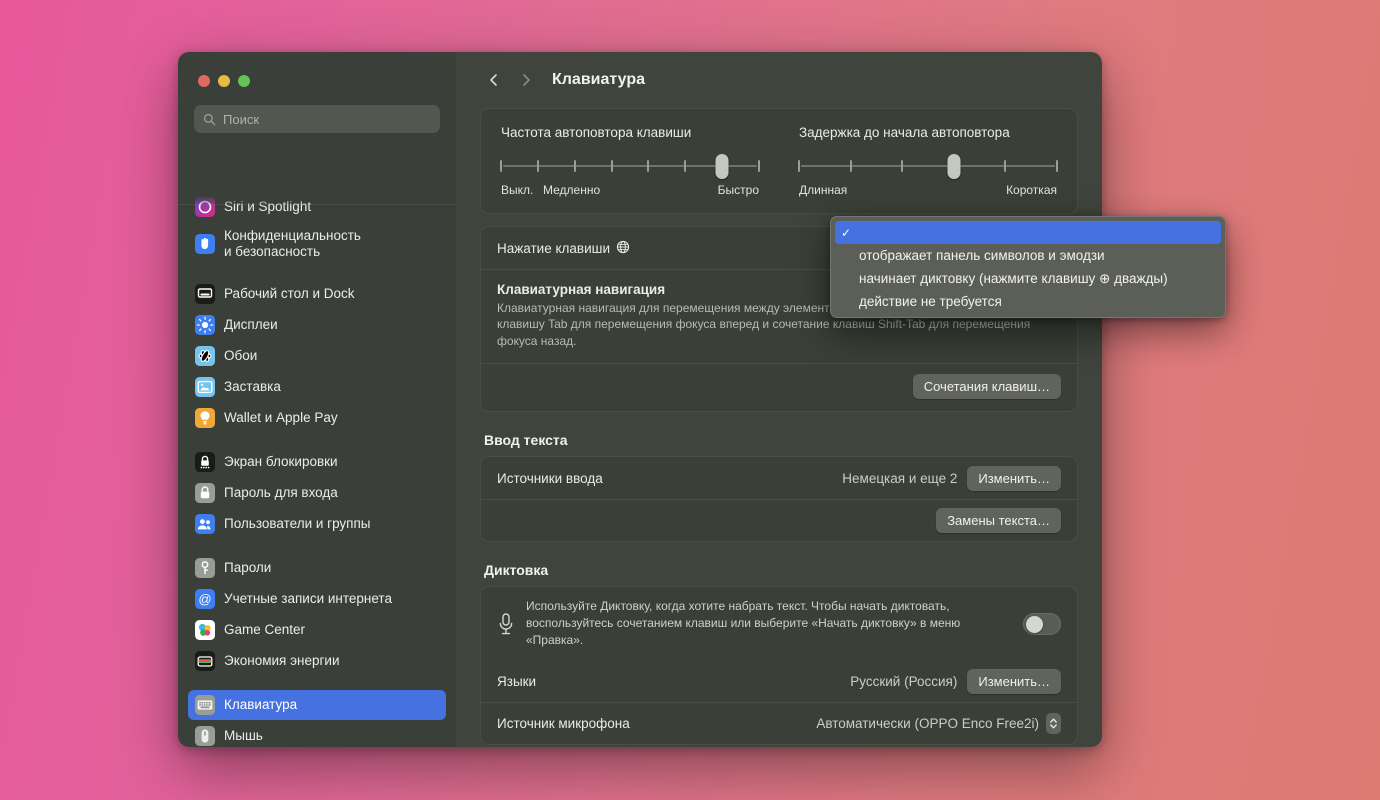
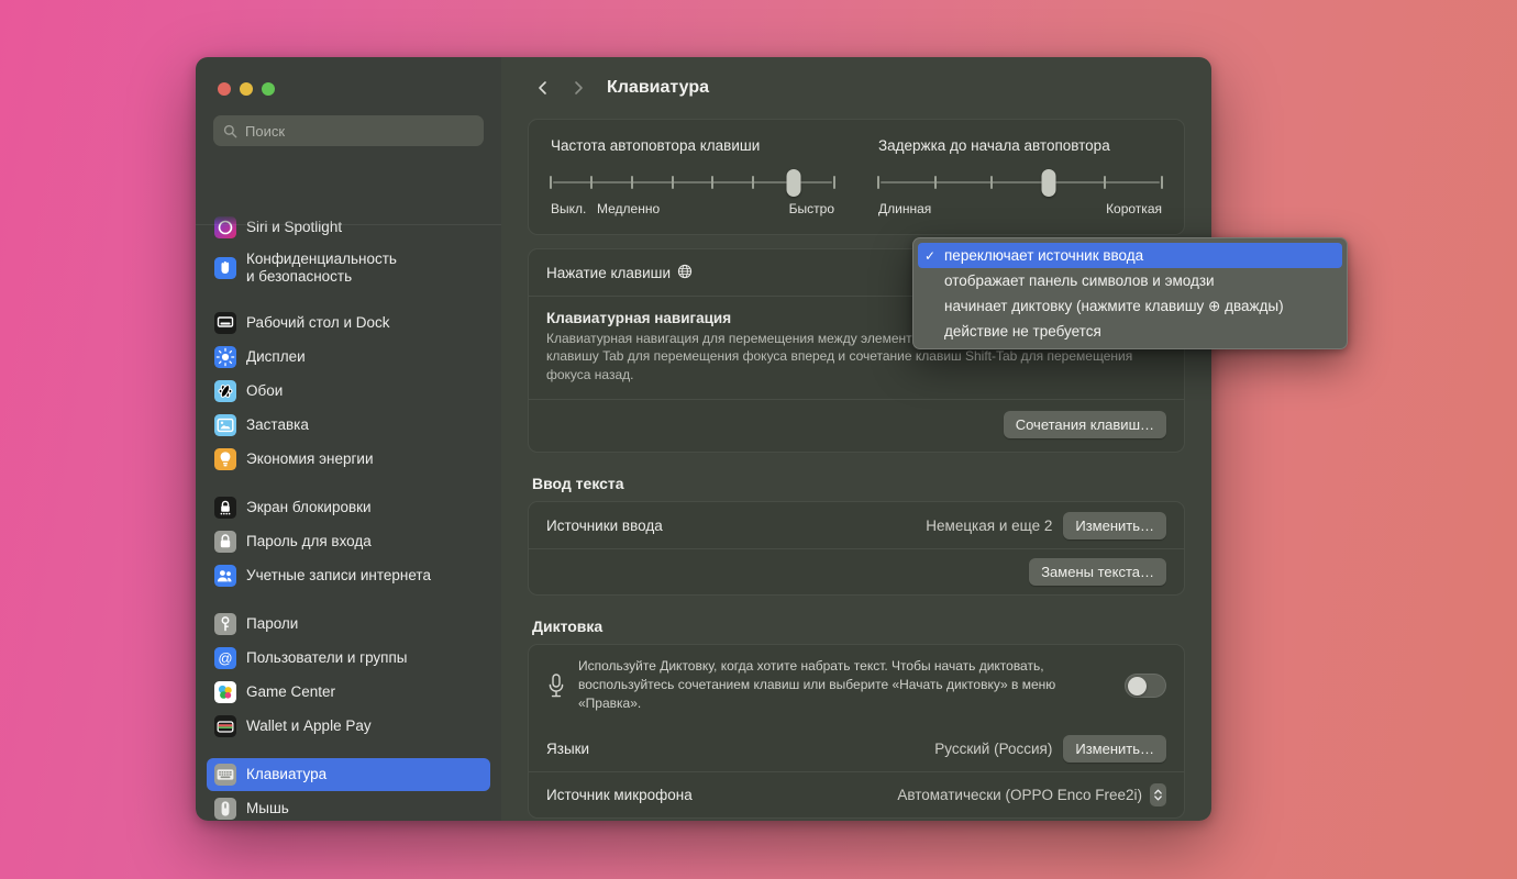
  Поиск
  Siri и Spotlight
  Конфиденциальность
  и безопасность
  Рабочий стол и Dock
  Дисплеи
  Обои
  Заставка
- Wallet и Apple Pay
+ Экономия энергии
  Экран блокировки
  Пароль для входа
- Пользователи и группы
+ Учетные записи интернета
  Пароли
  @
- Учетные записи интернета
+ Пользователи и группы
  Game Center
- Экономия энергии
+ Wallet и Apple Pay
  Клавиатура
  Мышь
  Клавиатура
  Частота автоповтора клавиши
  Выкл.
  Медленно
  Быстро
  Задержка до начала автоповтора
  Длинная
  Короткая
  Нажатие клавиши
  Клавиатурная навигация
  Клавиатурная навигация для перемещения между элемент клавишу Tab для перемещения фокуса вперед и сочетание клавиш Shift-Tab для перемещения фокуса назад.
  Сочетания клавиш…
  Ввод текста
  Источники ввода
  Немецкая и еще 2
  Изменить…
  Замены текста…
  Диктовка
  Используйте Диктовку, когда хотите набрать текст. Чтобы начать диктовать, воспользуйтесь сочетанием клавиш или выберите «Начать диктовку» в меню «Правка».
  Языки
  Русский (Россия)
  Изменить…
  Источник микрофона
  Автоматически (OPPO Enco Free2i)
  ✓
+ переключает источник ввода
  отображает панель символов и эмодзи
  начинает диктовку (нажмите клавишу ⊕ дважды)
  действие не требуется
